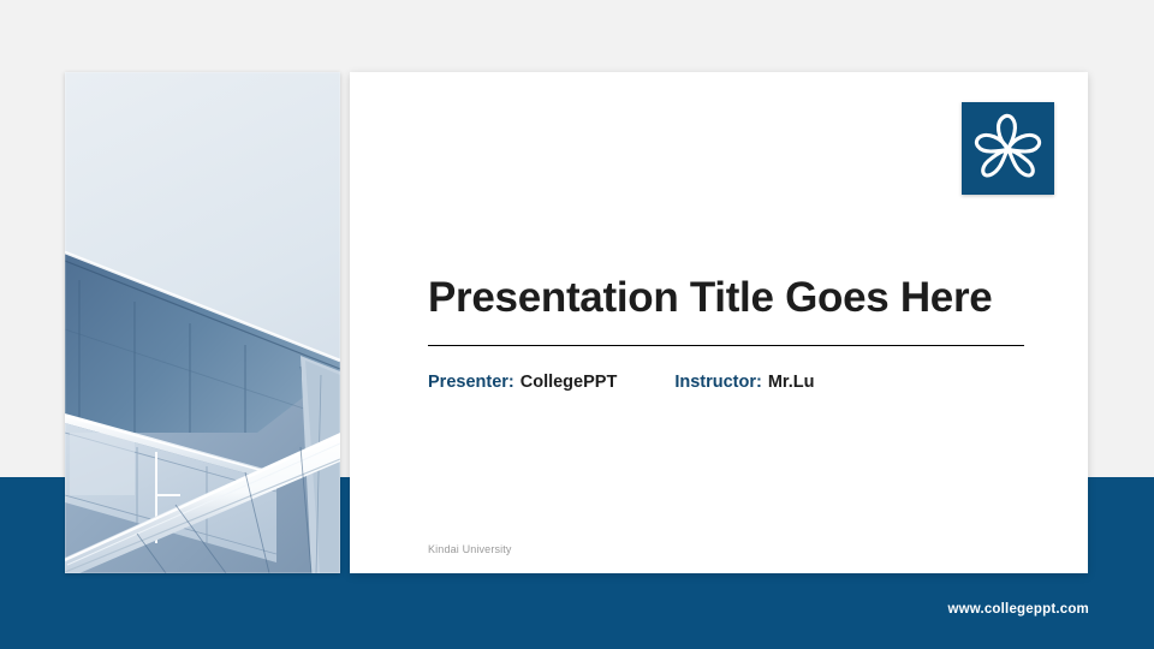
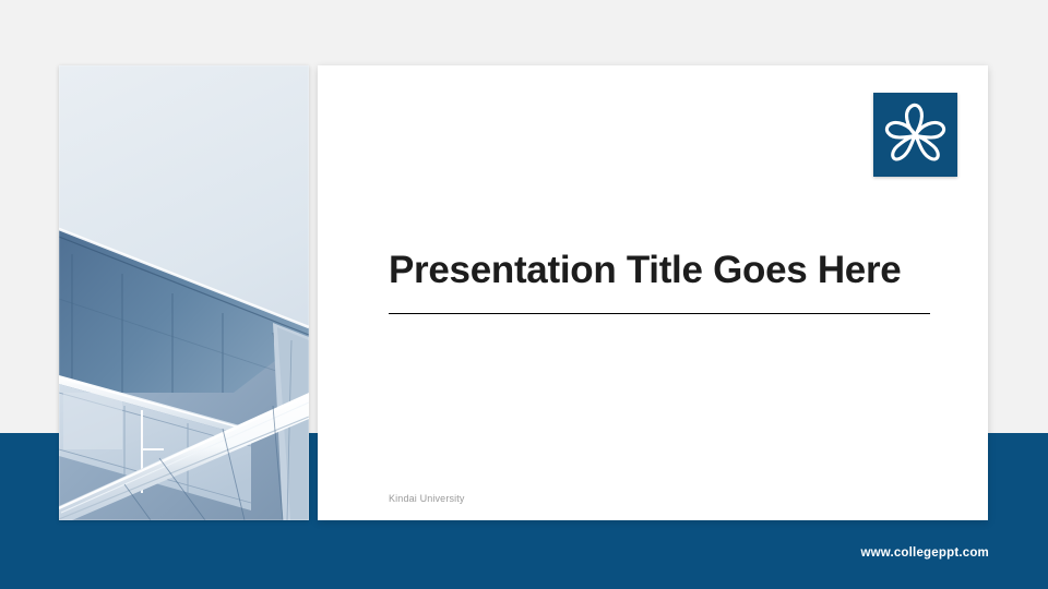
  www.collegeppt.com
  Presentation Title Goes Here
- Presenter:
- CollegePPT
- Instructor:
- Mr.Lu
  Kindai University
